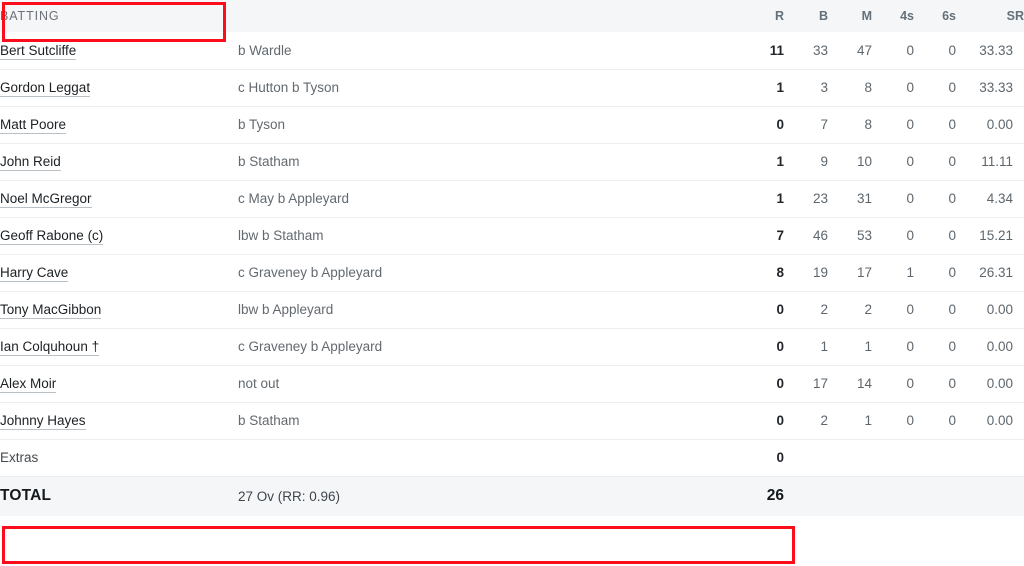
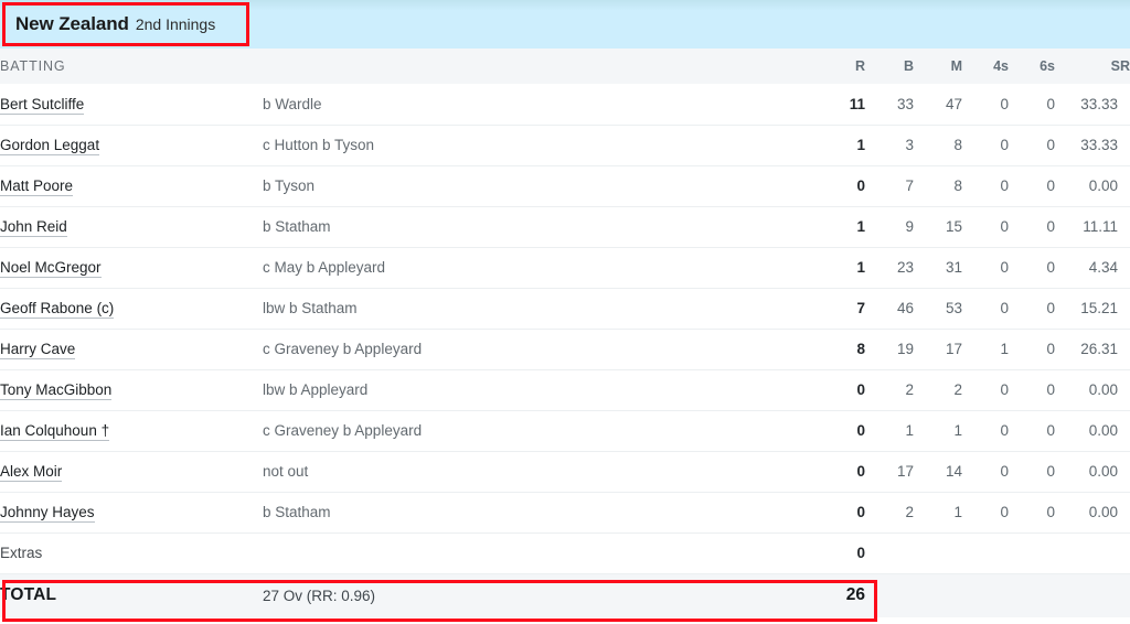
+ New Zealand
+ 2nd Innings
  BATTING	R	B	M	4s	6s	SR
  Bert Sutcliffe	b Wardle	11	33	47	0	0	33.33
  Gordon Leggat	c Hutton b Tyson	1	3	8	0	0	33.33
  Matt Poore	b Tyson	0	7	8	0	0	0.00
- John Reid	b Statham	1	9	10	0	0	11.11
+ John Reid	b Statham	1	9	15	0	0	11.11
  Noel McGregor	c May b Appleyard	1	23	31	0	0	4.34
  Geoff Rabone (c)	lbw b Statham	7	46	53	0	0	15.21
  Harry Cave	c Graveney b Appleyard	8	19	17	1	0	26.31
  Tony MacGibbon	lbw b Appleyard	0	2	2	0	0	0.00
  Ian Colquhoun †	c Graveney b Appleyard	0	1	1	0	0	0.00
  Alex Moir	not out	0	17	14	0	0	0.00
  Johnny Hayes	b Statham	0	2	1	0	0	0.00
  Extras		0
  TOTAL	27 Ov (RR: 0.96)	26
